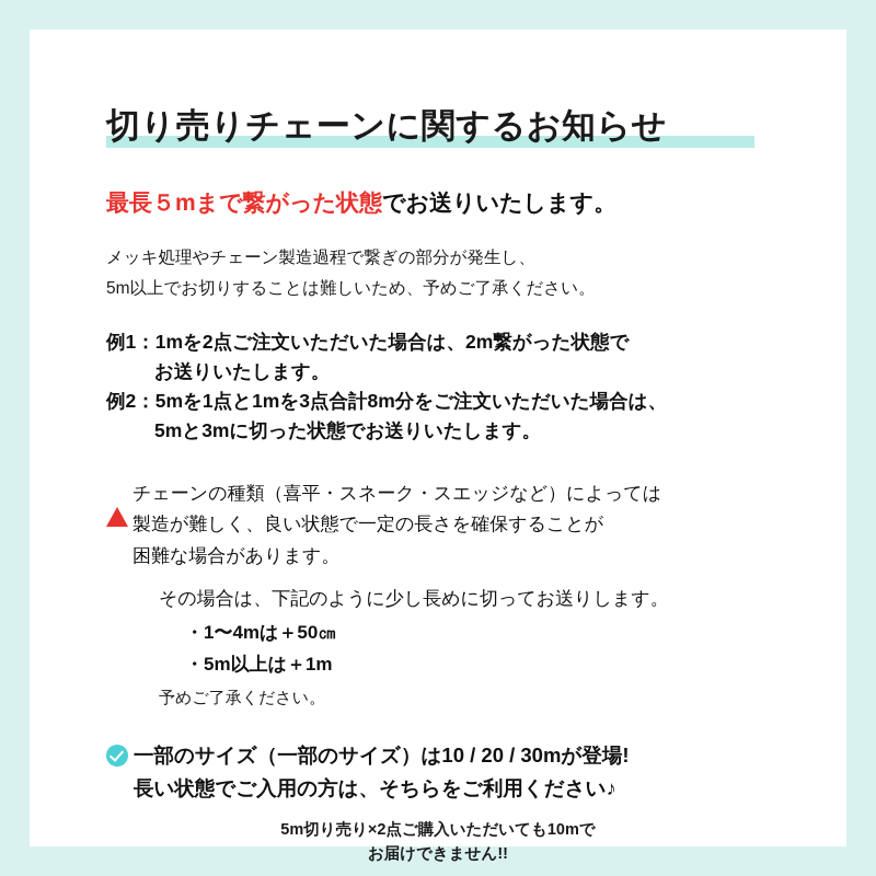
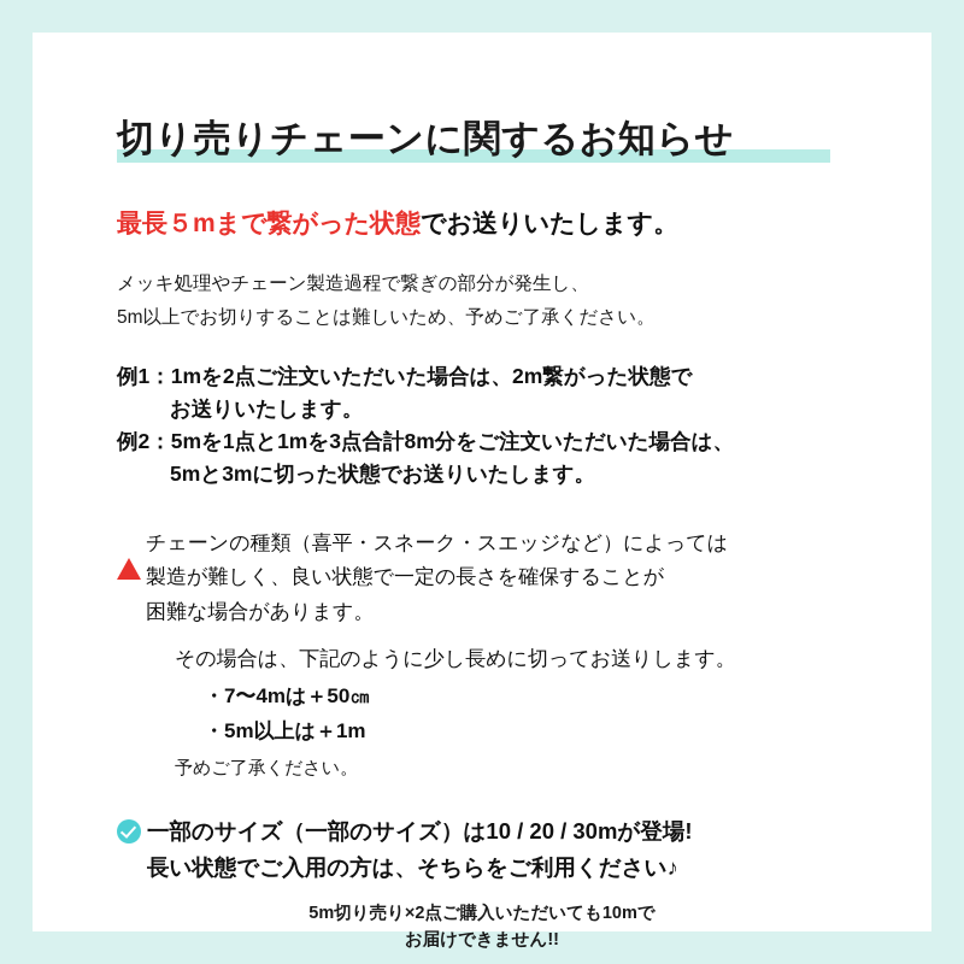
  切り売りチェーンに関するお知らせ
  最長５mまで繋がった状態でお送りいたします。
  メッキ処理やチェーン製造過程で繋ぎの部分が発生し、
  5m以上でお切りすることは難しいため、予めご了承ください。
  例1：1mを2点ご注文いただいた場合は、2m繋がった状態で
  お送りいたします。
  例2：5mを1点と1mを3点合計8m分をご注文いただいた場合は、
  5mと3mに切った状態でお送りいたします。
  チェーンの種類（喜平・スネーク・スエッジなど）によっては
  製造が難しく、良い状態で一定の長さを確保することが
  困難な場合があります。
  その場合は、下記のように少し長めに切ってお送りします。
- ・1〜4mは＋50㎝
+ ・7〜4mは＋50㎝
  ・5m以上は＋1m
  予めご了承ください。
  一部のサイズ（一部のサイズ）は10 / 20 / 30mが登場!
  長い状態でご入用の方は、そちらをご利用ください♪
  5m切り売り×2点ご購入いただいても10mで
  お届けできません!!
